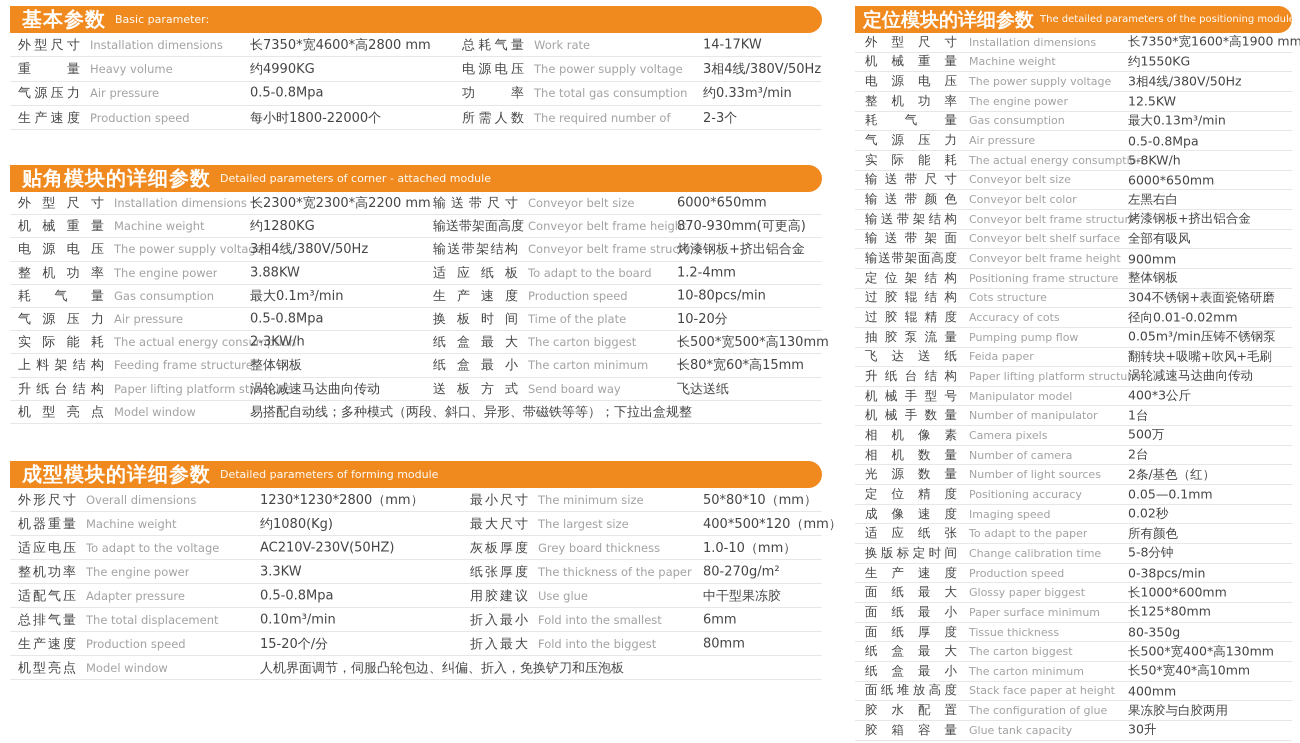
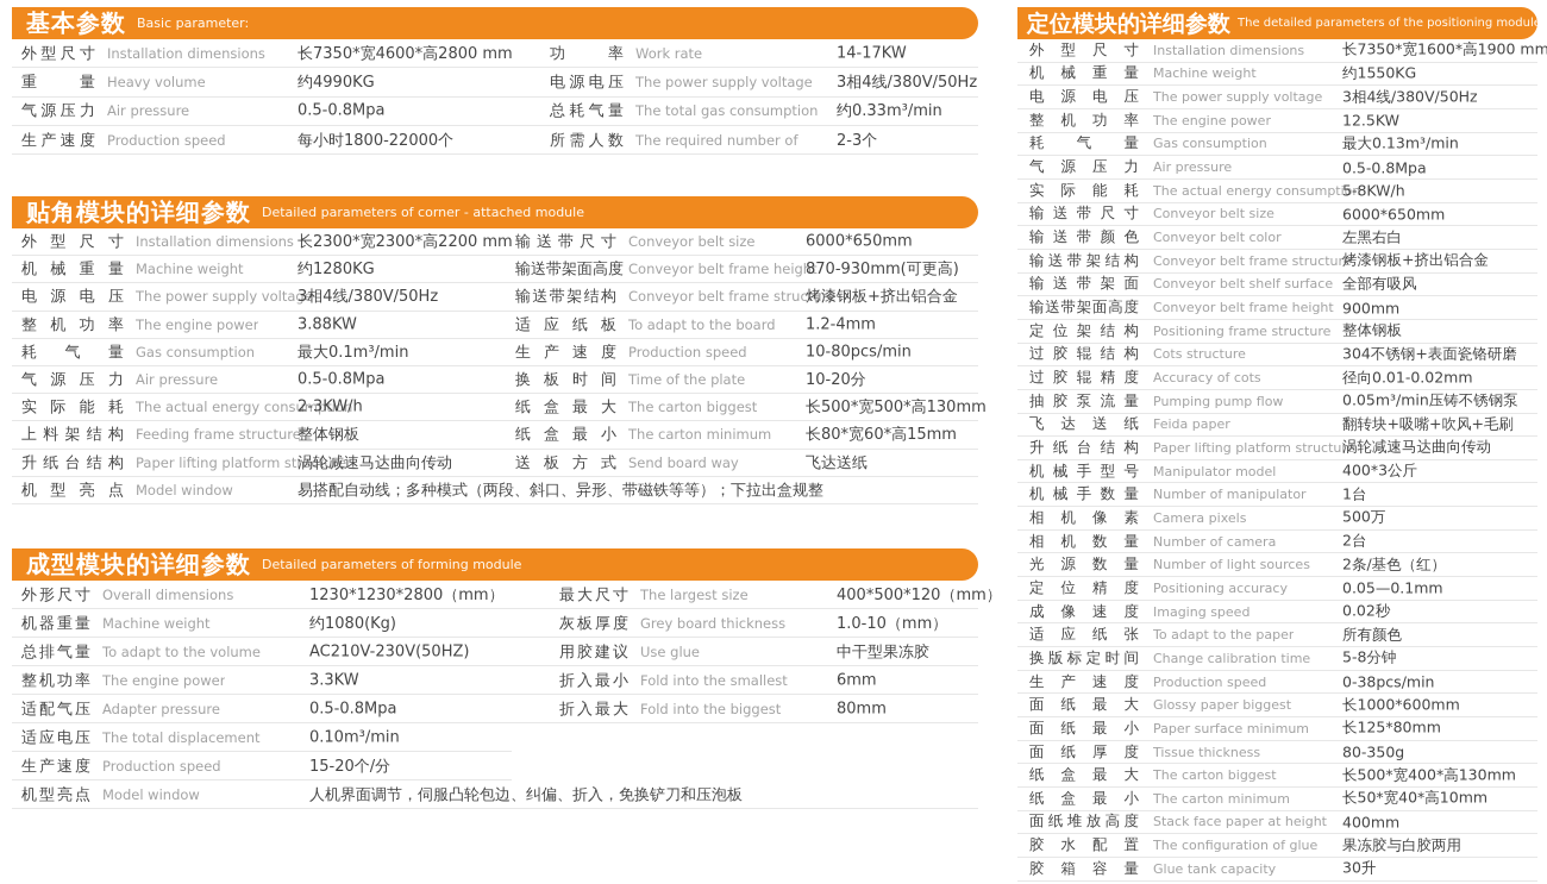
  基本参数
  Basic parameter:
  外型尺寸
  Installation dimensions
  长7350*宽4600*高2800 mm
  重量
  Heavy volume
  约4990KG
  气源压力
  Air pressure
  0.5-0.8Mpa
  生产速度
  Production speed
  每小时1800-22000个
- 总耗气量
+ 功率
  Work rate
  14-17KW
  电源电压
  The power supply voltage
  3相4线/380V/50Hz
- 功率
+ 总耗气量
  The total gas consumption
  约0.33m³/min
  所需人数
  The required number of
  2-3个
  贴角模块的详细参数
  Detailed parameters of corner - attached module
  外型尺寸
  Installation dimensions
  长2300*宽2300*高2200 mm
  机械重量
  Machine weight
  约1280KG
  电源电压
  The power supply voltage
  3相4线/380V/50Hz
  整机功率
  The engine power
  3.88KW
  耗气量
  Gas consumption
  最大0.1m³/min
  气源压力
  Air pressure
  0.5-0.8Mpa
  实际能耗
  The actual energy consumption
  2-3KW/h
  上料架结构
  Feeding frame structure
  整体钢板
  升纸台结构
  Paper lifting platform structure
  涡轮减速马达曲向传动
  输送带尺寸
  Conveyor belt size
  6000*650mm
  输送带架面高度
  Conveyor belt frame height
  870-930mm(可更高)
  输送带架结构
  Conveyor belt frame structure
  烤漆钢板+挤出铝合金
  适应纸板
  To adapt to the board
  1.2-4mm
  生产速度
  Production speed
  10-80pcs/min
  换板时间
  Time of the plate
  10-20分
  纸盒最大
  The carton biggest
  长500*宽500*高130mm
  纸盒最小
  The carton minimum
  长80*宽60*高15mm
  送板方式
  Send board way
  飞达送纸
  机型亮点
  Model window
  易搭配自动线；多种模式（两段、斜口、异形、带磁铁等等）；下拉出盒规整
  成型模块的详细参数
  Detailed parameters of forming module
  外形尺寸
  Overall dimensions
  1230*1230*2800（mm）
  机器重量
  Machine weight
  约1080(Kg)
- 适应电压
+ 总排气量
- To adapt to the voltage
+ To adapt to the volume
  AC210V-230V(50HZ)
  整机功率
  The engine power
  3.3KW
  适配气压
  Adapter pressure
  0.5-0.8Mpa
- 总排气量
+ 适应电压
  The total displacement
  0.10m³/min
  生产速度
  Production speed
  15-20个/分
- 最小尺寸
- The minimum size
- 50*80*10（mm）
  最大尺寸
  The largest size
  400*500*120（mm）
  灰板厚度
  Grey board thickness
  1.0-10（mm）
- 纸张厚度
- The thickness of the paper
- 80-270g/m²
  用胶建议
  Use glue
  中干型果冻胶
  折入最小
  Fold into the smallest
  6mm
  折入最大
  Fold into the biggest
  80mm
  机型亮点
  Model window
  人机界面调节，伺服凸轮包边、纠偏、折入，免换铲刀和压泡板
  定位模块的详细参数
  The detailed parameters of the positioning module
  外型尺寸
  Installation dimensions
  长7350*宽1600*高1900 mm
  机械重量
  Machine weight
  约1550KG
  电源电压
  The power supply voltage
  3相4线/380V/50Hz
  整机功率
  The engine power
  12.5KW
  耗气量
  Gas consumption
  最大0.13m³/min
  气源压力
  Air pressure
  0.5-0.8Mpa
  实际能耗
  The actual energy consumption
  5-8KW/h
  输送带尺寸
  Conveyor belt size
  6000*650mm
  输送带颜色
  Conveyor belt color
  左黑右白
  输送带架结构
  Conveyor belt frame structure
  烤漆钢板+挤出铝合金
  输送带架面
  Conveyor belt shelf surface
  全部有吸风
  输送带架面高度
  Conveyor belt frame height
  900mm
  定位架结构
  Positioning frame structure
  整体钢板
  过胶辊结构
  Cots structure
  304不锈钢+表面瓷铬研磨
  过胶辊精度
  Accuracy of cots
  径向0.01-0.02mm
  抽胶泵流量
  Pumping pump flow
  0.05m³/min压铸不锈钢泵
  飞达送纸
  Feida paper
  翻转块+吸嘴+吹风+毛刷
  升纸台结构
  Paper lifting platform structure
  涡轮减速马达曲向传动
  机械手型号
  Manipulator model
  400*3公斤
  机械手数量
  Number of manipulator
  1台
  相机像素
  Camera pixels
  500万
  相机数量
  Number of camera
  2台
  光源数量
  Number of light sources
  2条/基色（红）
  定位精度
  Positioning accuracy
  0.05—0.1mm
  成像速度
  Imaging speed
  0.02秒
  适应纸张
  To adapt to the paper
  所有颜色
  换版标定时间
  Change calibration time
  5-8分钟
  生产速度
  Production speed
  0-38pcs/min
  面纸最大
  Glossy paper biggest
  长1000*600mm
  面纸最小
  Paper surface minimum
  长125*80mm
  面纸厚度
  Tissue thickness
  80-350g
  纸盒最大
  The carton biggest
  长500*宽400*高130mm
  纸盒最小
  The carton minimum
  长50*宽40*高10mm
  面纸堆放高度
  Stack face paper at height
  400mm
  胶水配置
  The configuration of glue
  果冻胶与白胶两用
  胶箱容量
  Glue tank capacity
  30升
